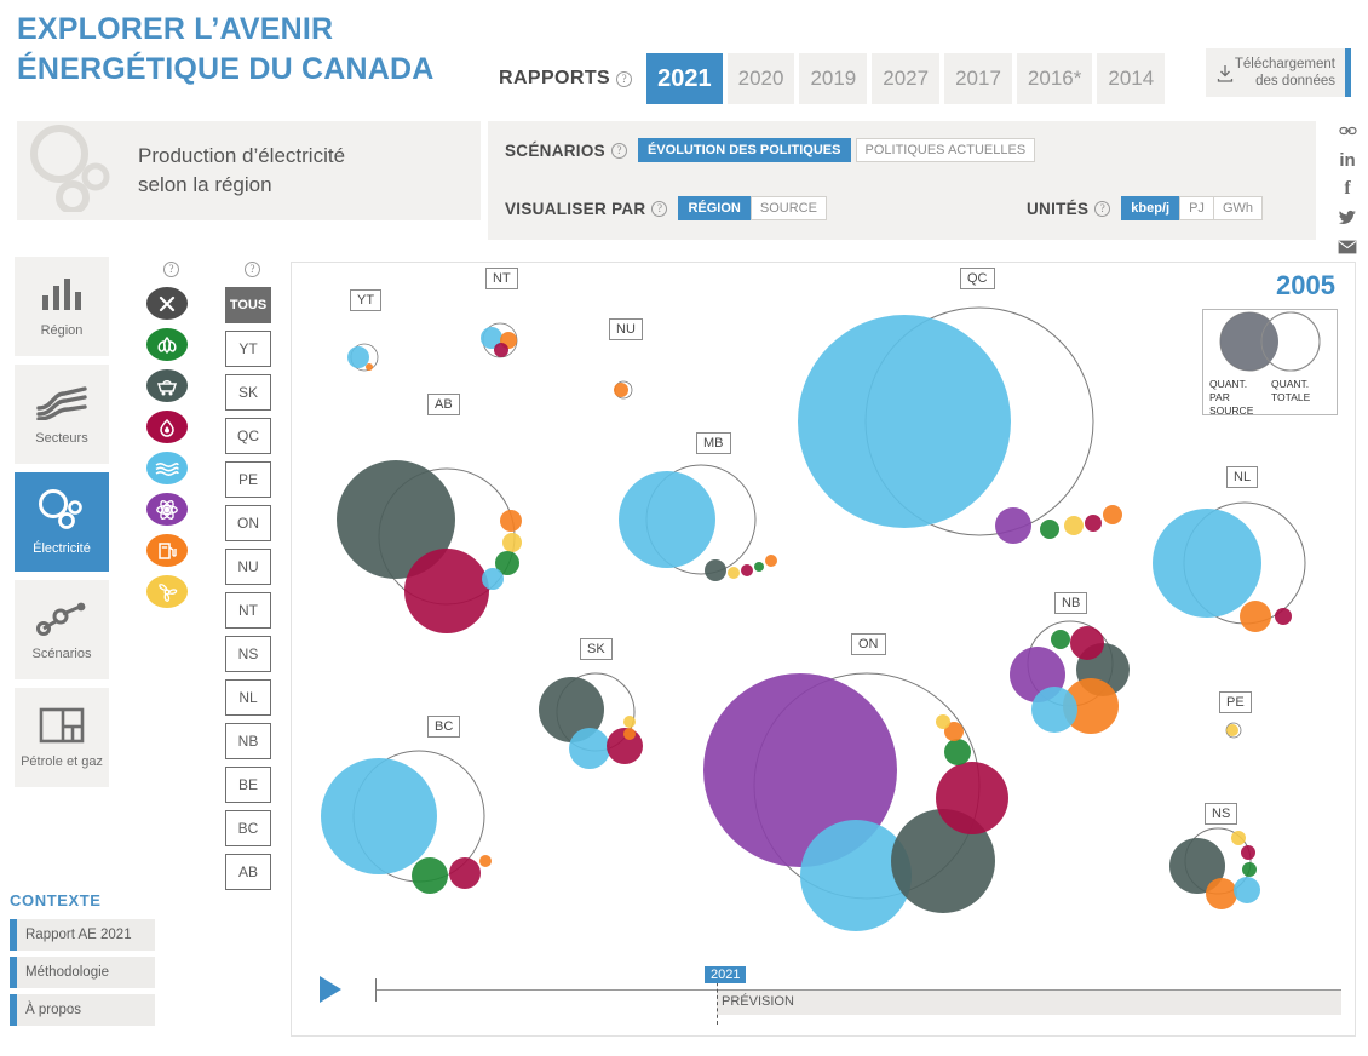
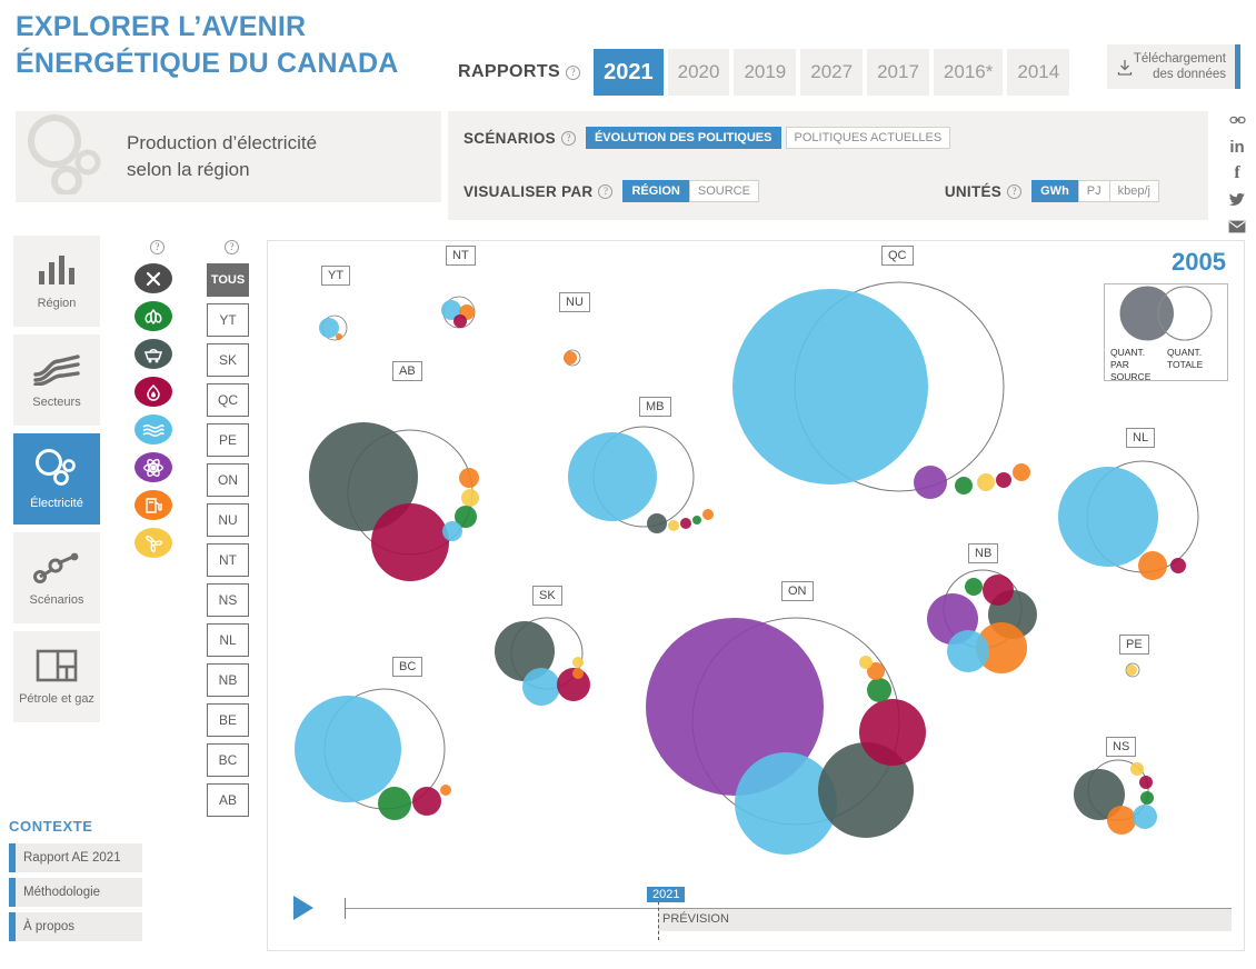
  EXPLORER L’AVENIR
  ÉNERGÉTIQUE DU CANADA
  RAPPORTS
  ?
  2021
  2020
  2019
  2027
  2017
  2016*
  2014
  Téléchargement
  des données
  in
  f
  Production d’électricité
  selon la région
  SCÉNARIOS
  ?
  ÉVOLUTION DES POLITIQUES
  POLITIQUES ACTUELLES
  VISUALISER PAR
  ?
  RÉGION
  SOURCE
  UNITÉS
  ?
- kbep/j
+ GWh
  PJ
- GWh
+ kbep/j
  Région
  Secteurs
  Électricité
  Scénarios
  Pétrole et gaz
  CONTEXTE
  Rapport AE 2021
  Méthodologie
  À propos
  ?
  ?
  TOUS
  YT
  SK
  QC
  PE
  ON
  NU
  NT
  NS
  NL
  NB
  BE
  BC
  AB
  2005
  QUANT.
  PAR
  SOURCE
  QUANT.
  TOTALE
  YT
  NT
  NU
  AB
  QC
  MB
  NL
  SK
  ON
  NB
  PE
  BC
  NS
  2021
  PRÉVISION
